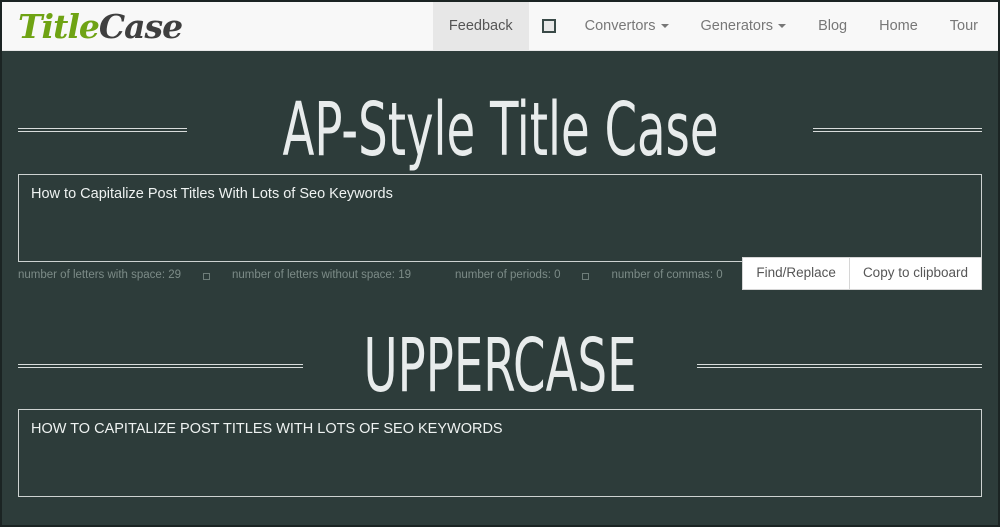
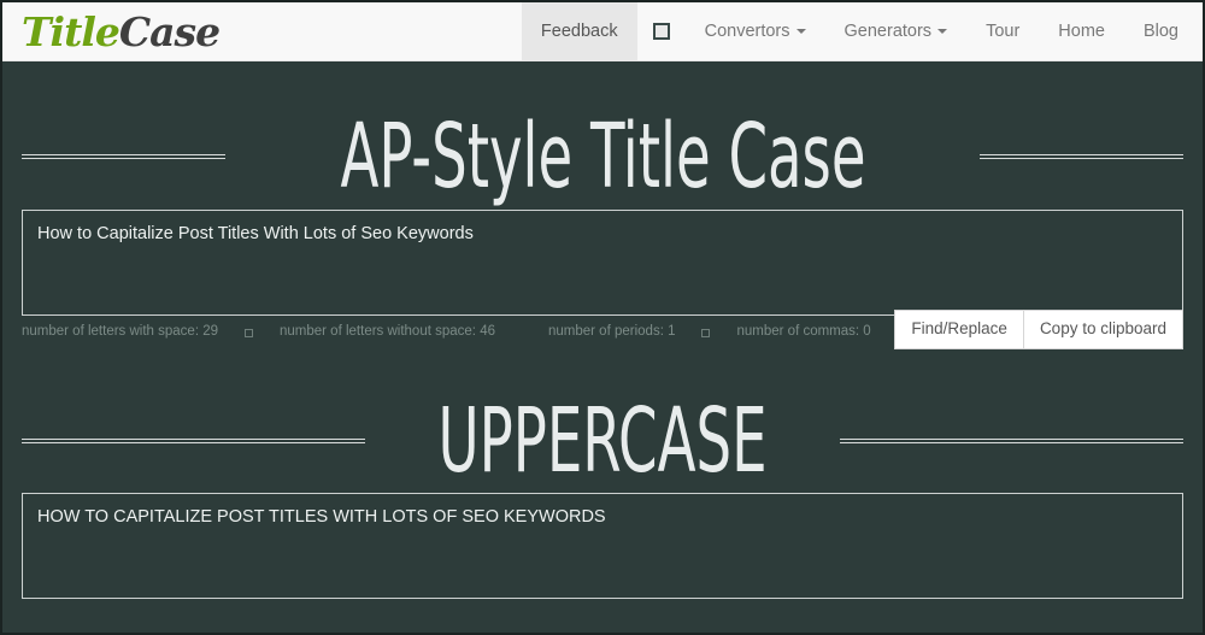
  Title
  Case
  Feedback
  Convertors
  Generators
- Blog
+ Tour
  Home
- Tour
+ Blog
  AP-Style Title Case
  How to Capitalize Post Titles With Lots of Seo Keywords
  number of letters with space: 29
- number of letters without space: 19
+ number of letters without space: 46
- number of periods: 0
+ number of periods: 1
  number of commas: 0
  Find/Replace
  Copy to clipboard
  UPPERCASE
  HOW TO CAPITALIZE POST TITLES WITH LOTS OF SEO KEYWORDS
